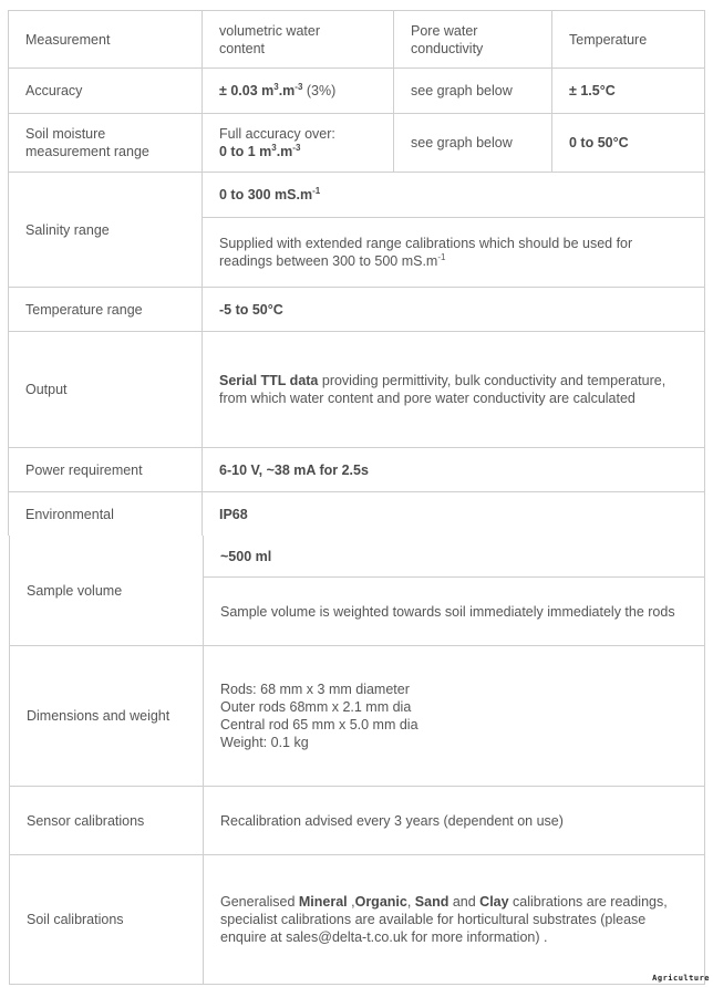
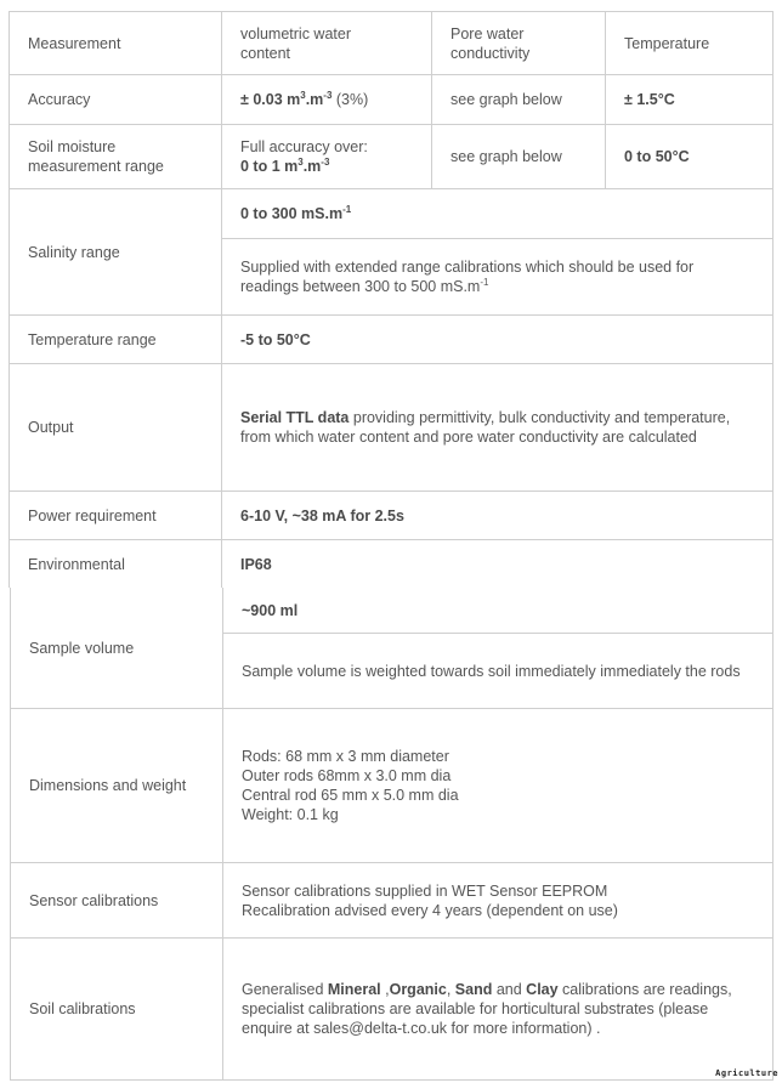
  Measurement
  volumetric water content
  Pore water conductivity
  Temperature
  Accuracy
  ± 0.03 m3.m-3 (3%)
  see graph below
  ± 1.5°C
  Soil moisture measurement range
  Full accuracy over:
  0 to 1 m3.m-3
  see graph below
  0 to 50°C
  Salinity range
  0 to 300 mS.m-1
  Supplied with extended range calibrations which should be used for readings between 300 to 500 mS.m-1
  Temperature range
  -5 to 50°C
  Output
  Serial TTL data providing permittivity, bulk conductivity and temperature, from which water content and pore water conductivity are calculated
  Power requirement
  6-10 V, ~38 mA for 2.5s
  Environmental
  IP68
  Sample volume
- ~500 ml
+ ~900 ml
  Sample volume is weighted towards soil immediately immediately the rods
  Dimensions and weight
  Rods: 68 mm x 3 mm diameter
- Outer rods 68mm x 2.1 mm dia
+ Outer rods 68mm x 3.0 mm dia
  Central rod 65 mm x 5.0 mm dia
  Weight: 0.1 kg
  Sensor calibrations
+ Sensor calibrations supplied in WET Sensor EEPROM
- Recalibration advised every 3 years (dependent on use)
+ Recalibration advised every 4 years (dependent on use)
  Soil calibrations
  Generalised Mineral ,Organic, Sand and Clay calibrations are readings, specialist calibrations are available for horticultural substrates (please enquire at sales@delta-t.co.uk for more information) .
  Agriculture
